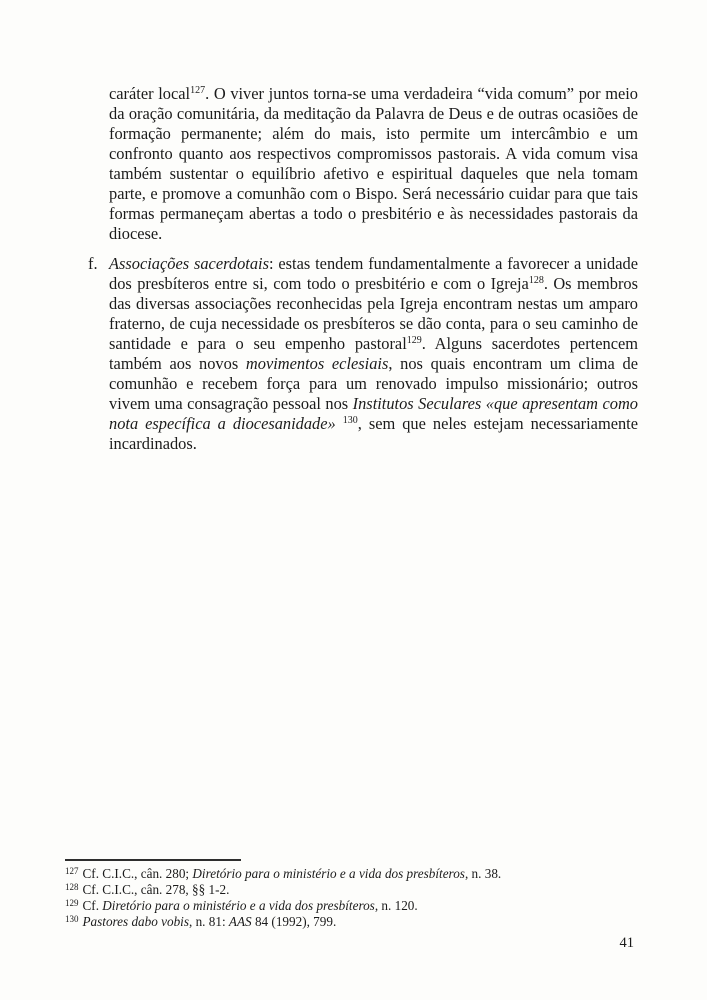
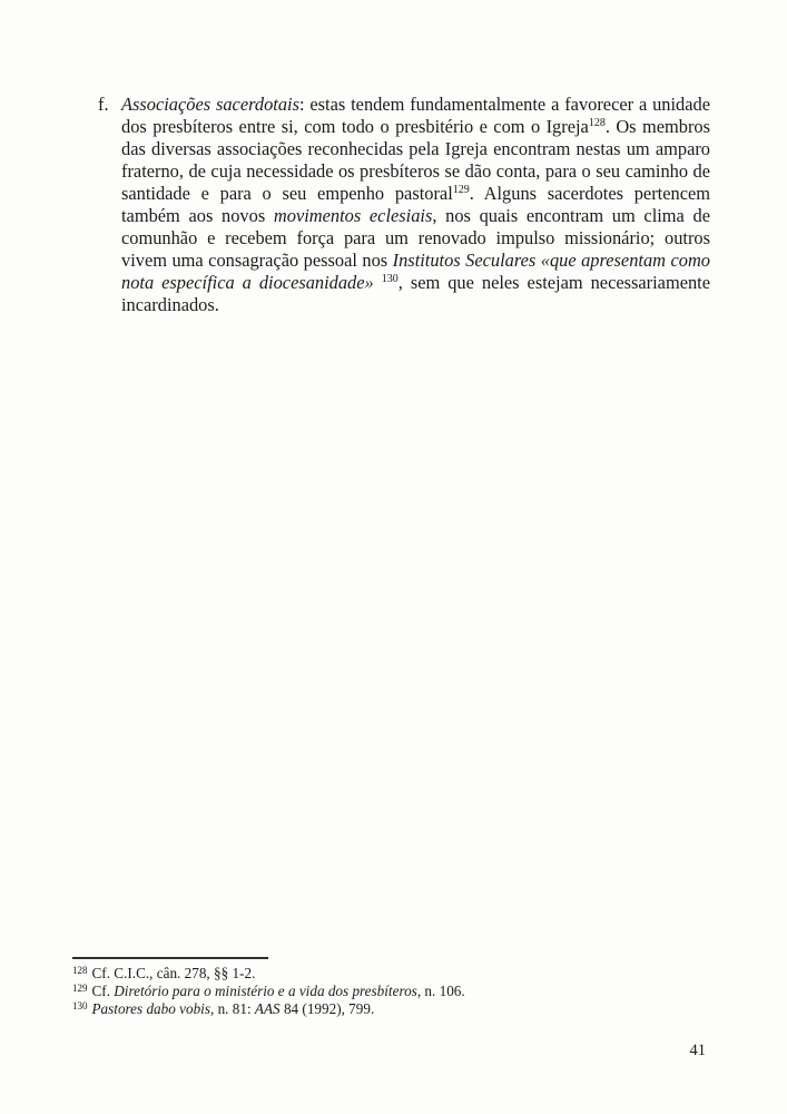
- caráter local127. O viver juntos torna-se uma verdadeira “vida comum” por meio da oração comunitária, da meditação da Palavra de Deus e de outras ocasiões de formação permanente; além do mais, isto permite um intercâmbio e um confronto quanto aos respectivos compromissos pastorais. A vida comum visa também sustentar o equilíbrio afetivo e espiritual daqueles que nela tomam parte, e promove a comunhão com o Bispo. Será necessário cuidar para que tais formas permaneçam abertas a todo o presbitério e às necessidades pastorais da diocese.
  f.
  Associações sacerdotais: estas tendem fundamentalmente a favorecer a unidade dos presbíteros entre si, com todo o presbitério e com o Igreja128. Os membros das diversas associações reconhecidas pela Igreja encontram nestas um amparo fraterno, de cuja necessidade os presbíteros se dão conta, para o seu caminho de santidade e para o seu empenho pastoral129. Alguns sacerdotes pertencem também aos novos movimentos eclesiais, nos quais encontram um clima de comunhão e recebem força para um renovado impulso missionário; outros vivem uma consagração pessoal nos Institutos Seculares «que apresentam como nota específica a diocesanidade» 130, sem que neles estejam necessariamente incardinados.
- 127 Cf. C.I.C., cân. 280; Diretório para o ministério e a vida dos presbíteros, n. 38.
  128 Cf. C.I.C., cân. 278, §§ 1-2.
- 129 Cf. Diretório para o ministério e a vida dos presbíteros, n. 120.
+ 129 Cf. Diretório para o ministério e a vida dos presbíteros, n. 106.
  130 Pastores dabo vobis, n. 81: AAS 84 (1992), 799.
  41
